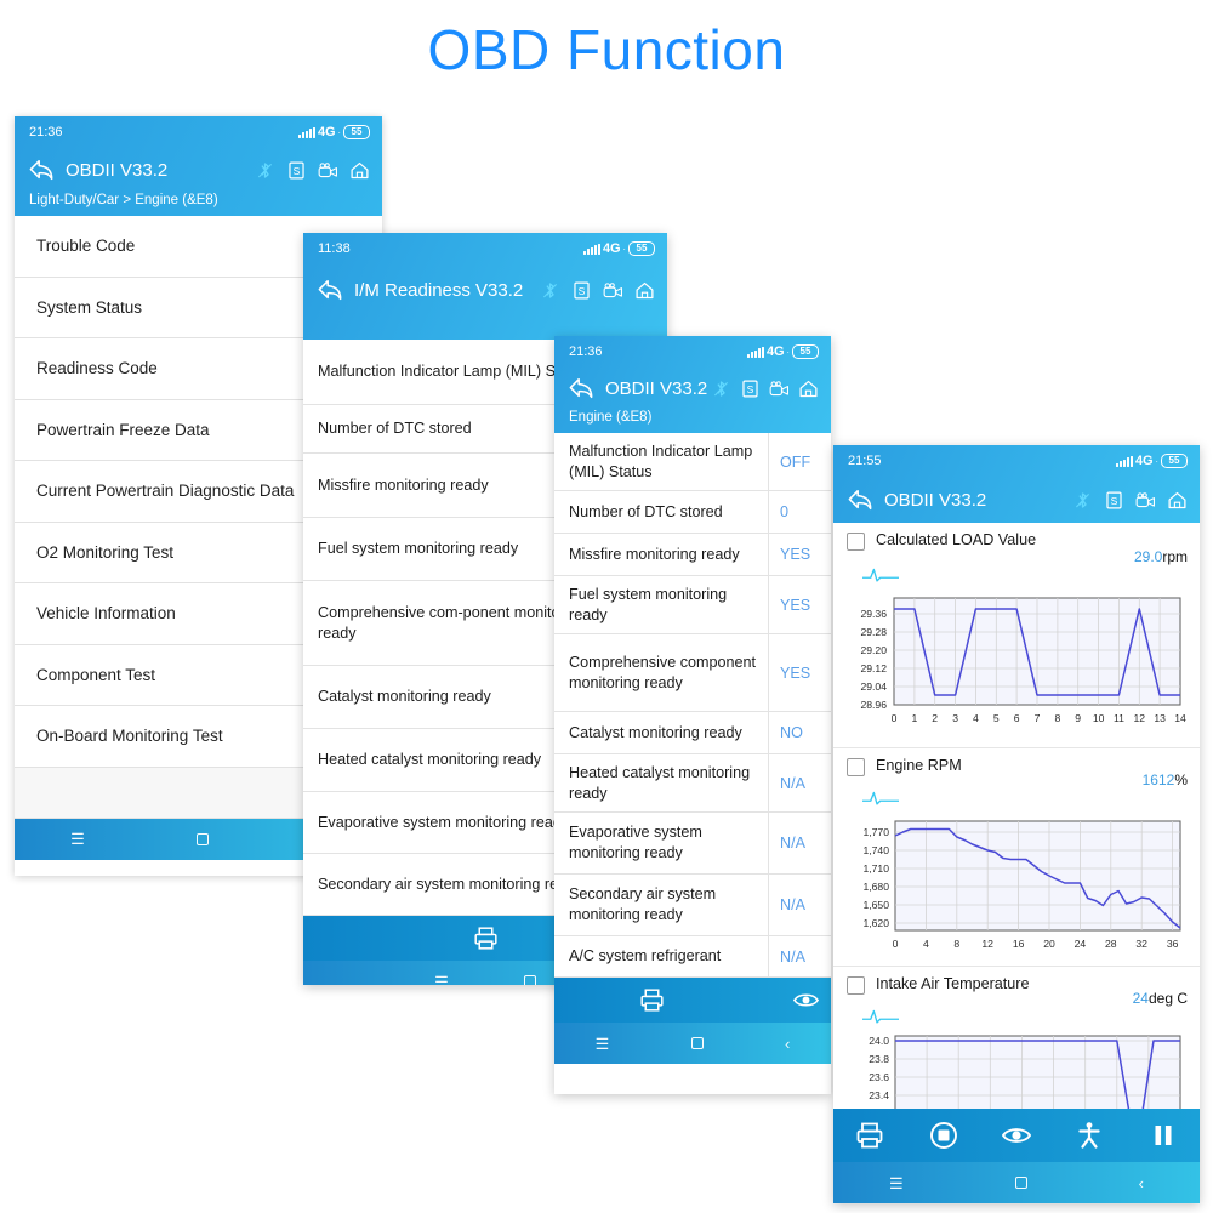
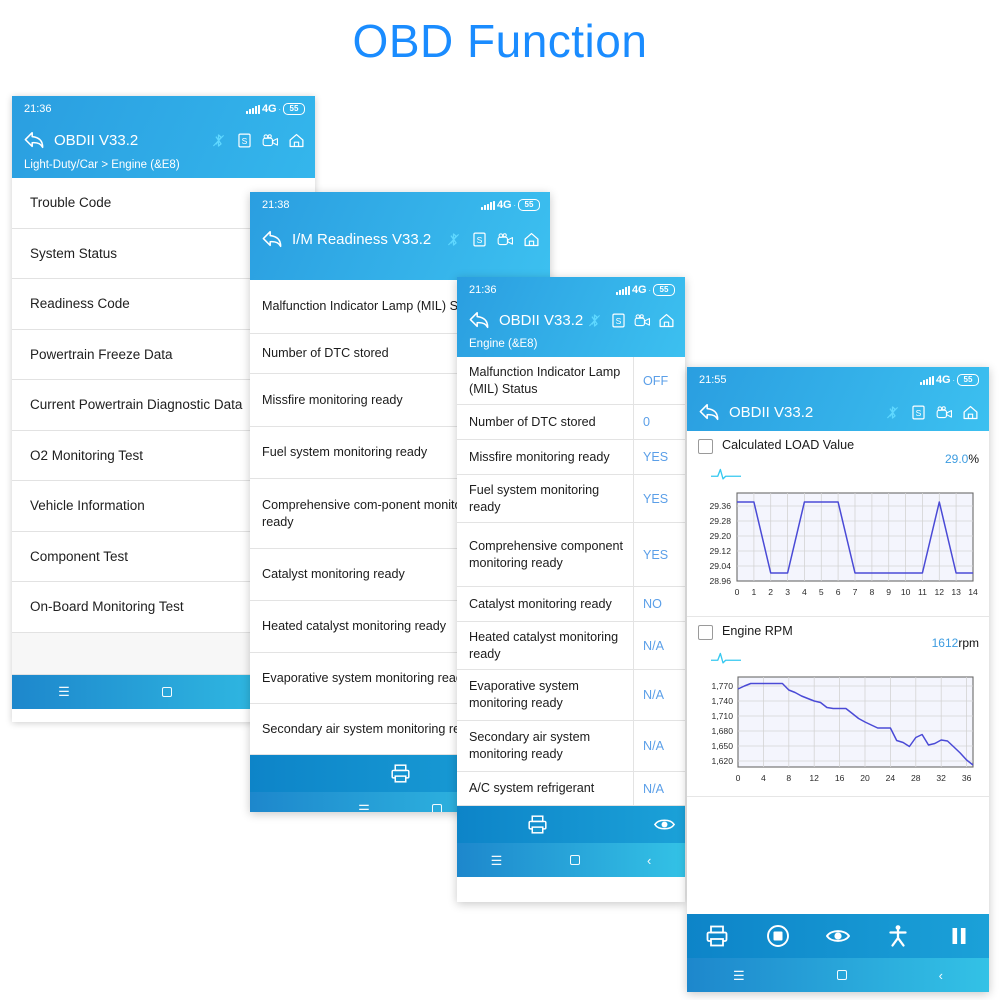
  OBD Function
  21:36
  4G
  ·
  55
  OBDII V33.2
  S
  Light-Duty/Car > Engine (&E8)
  Trouble Code
  System Status
  Readiness Code
  Powertrain Freeze Data
  Current Powertrain Diagnostic Data
  O2 Monitoring Test
  Vehicle Information
  Component Test
  On-Board Monitoring Test
  ☰
- 11:38
+ 21:38
  4G
  ·
  55
  I/M Readiness V33.2
  S
  Malfunction Indicator Lamp (MIL) S
  Number of DTC stored
  Missfire monitoring ready
  Fuel system monitoring ready
  Comprehensive com-ponent monit ready
  Catalyst monitoring ready
  Heated catalyst monitoring ready
  Evaporative system monitoring rea
  Secondary air system monitoring r
  ☰
  21:36
  4G
  ·
  55
  OBDII V33.2
  S
  Engine (&E8)
  Malfunction Indicator Lamp (MIL) Status
  OFF
  Number of DTC stored
  0
  Missfire monitoring ready
  YES
  Fuel system monitoring ready
  YES
  Comprehensive component monitoring ready
  YES
  Catalyst monitoring ready
  NO
  Heated catalyst monitoring ready
  N/A
  Evaporative system monitoring ready
  N/A
  Secondary air system monitoring ready
  N/A
  A/C system refrigerant
  N/A
  ☰
  ‹
  21:55
  4G
  ·
  55
  OBDII V33.2
  S
  Calculated LOAD Value
- 29.0rpm
+ 29.0%
  29.36
  29.28
  29.20
  29.12
  29.04
  28.96
  0
  1
  2
  3
  4
  5
  6
  7
  8
  9
  10
  11
  12
  13
  14
  Engine RPM
- 1612%
+ 1612rpm
  1,770
  1,740
  1,710
  1,680
  1,650
  1,620
  0
  4
  8
  12
  16
  20
  24
  28
  32
  36
- Intake Air Temperature
- 24deg C
- 24.0
- 23.8
- 23.6
- 23.4
  ☰
  ‹
